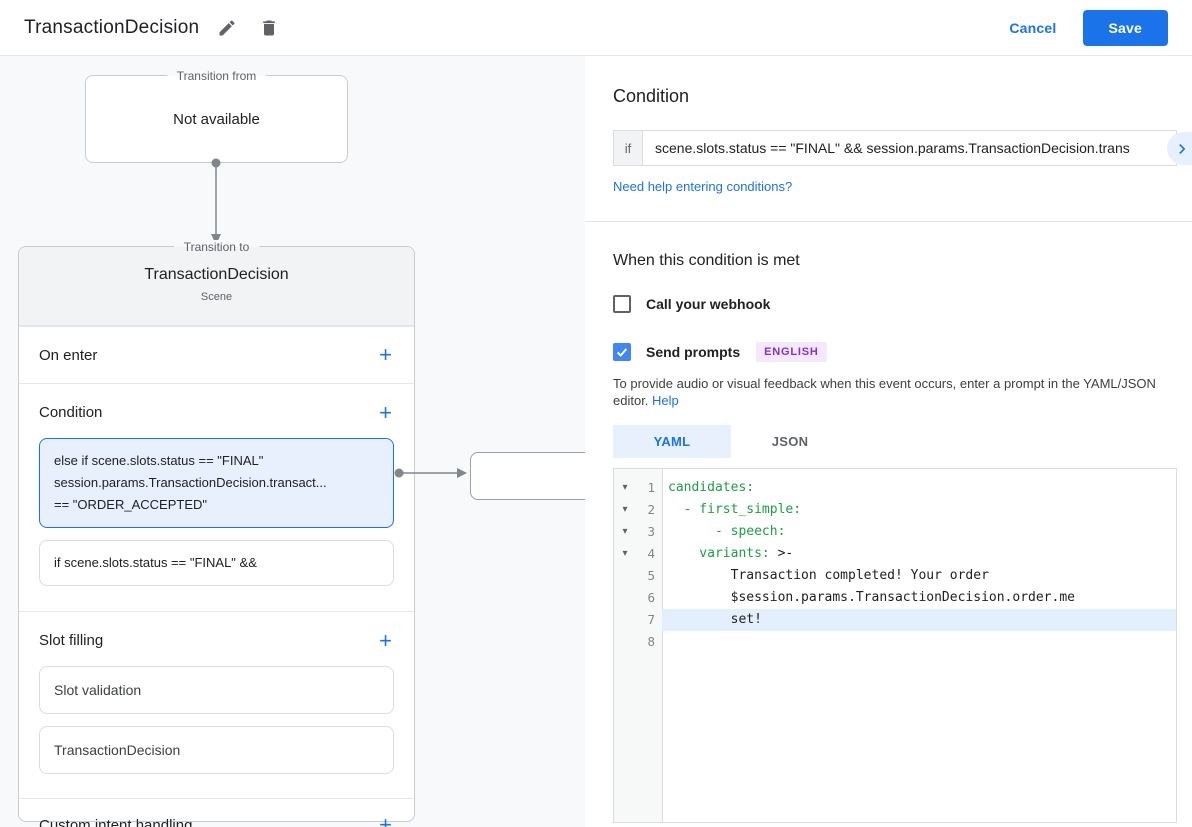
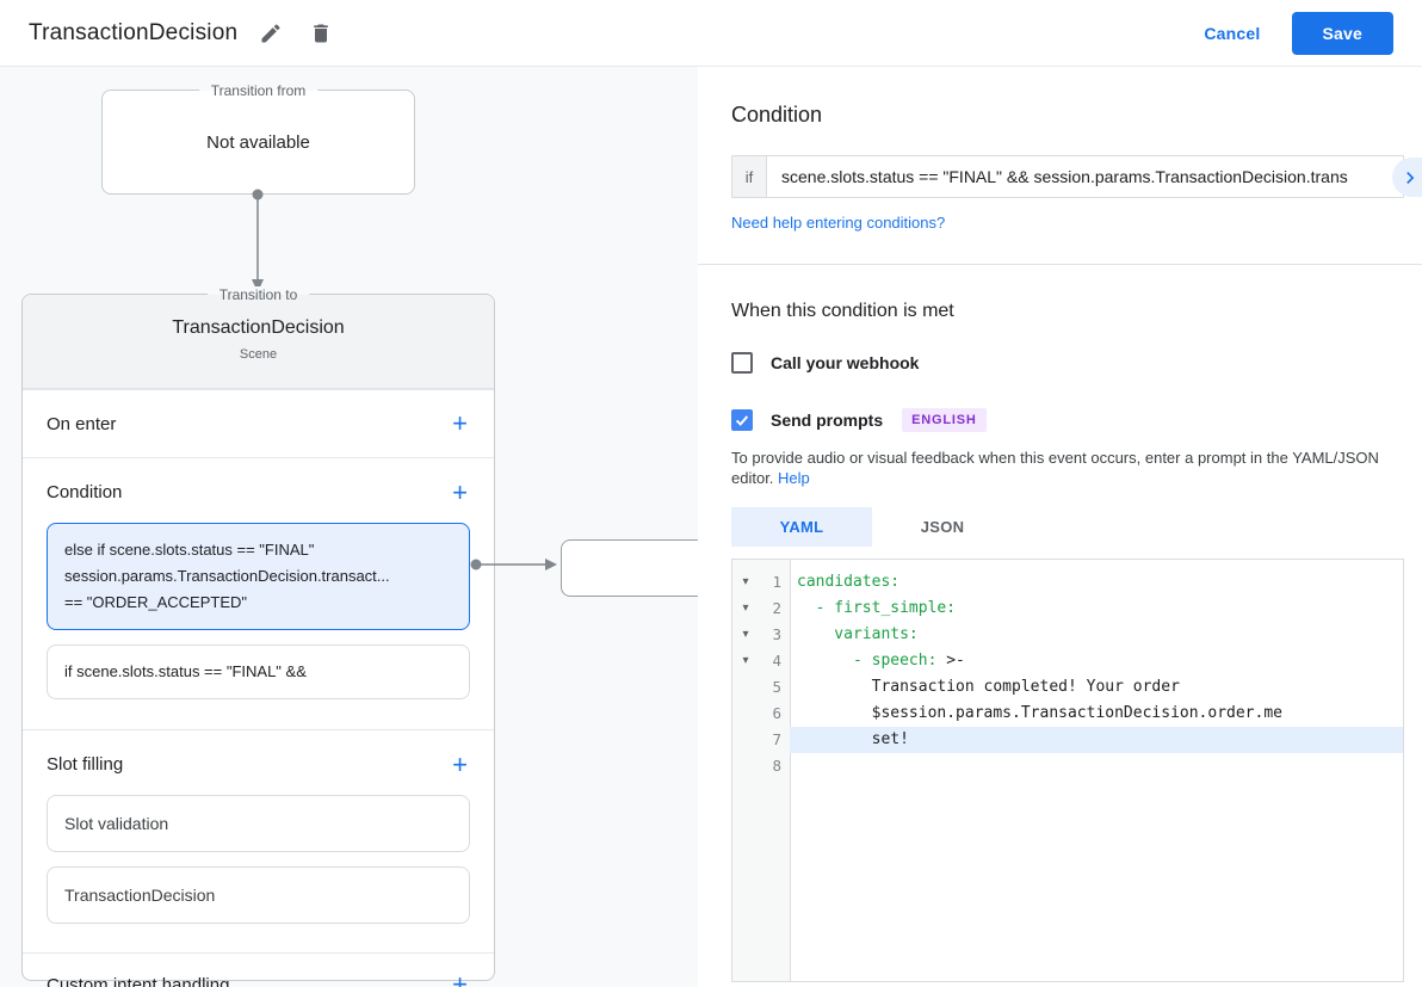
  TransactionDecision
  Cancel
  Save
  Transition from
  Not available
  Transition to
  TransactionDecision
  Scene
  On enter
  +
  Condition
  +
  else if scene.slots.status == "FINAL"
  session.params.TransactionDecision.transact...
  == "ORDER_ACCEPTED"
  if scene.slots.status == "FINAL" &&
  Slot filling
  +
  Slot validation
  TransactionDecision
  Custom intent handling
  +
  Condition
  if
  scene.slots.status == "FINAL" && session.params.TransactionDecision.trans
  Need help entering conditions?
  When this condition is met
  Call your webhook
  Send prompts
  ENGLISH
  To provide audio or visual feedback when this event occurs, enter a prompt in the YAML/JSON editor. Help
  YAML
  JSON
  ▾
  1
  candidates:
  ▾
  2
  - first_simple:
  ▾
  3
- - speech:
+ variants:
  ▾
  4
- variants: >-
+ - speech: >-
  5
  Transaction completed! Your order
  6
  $session.params.TransactionDecision.order.me
  7
  set!
  8
